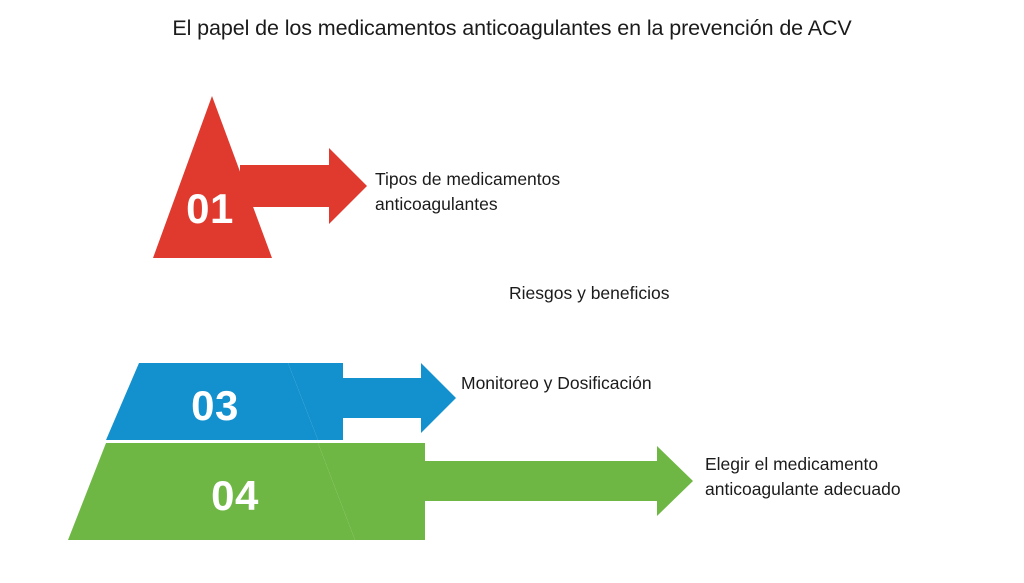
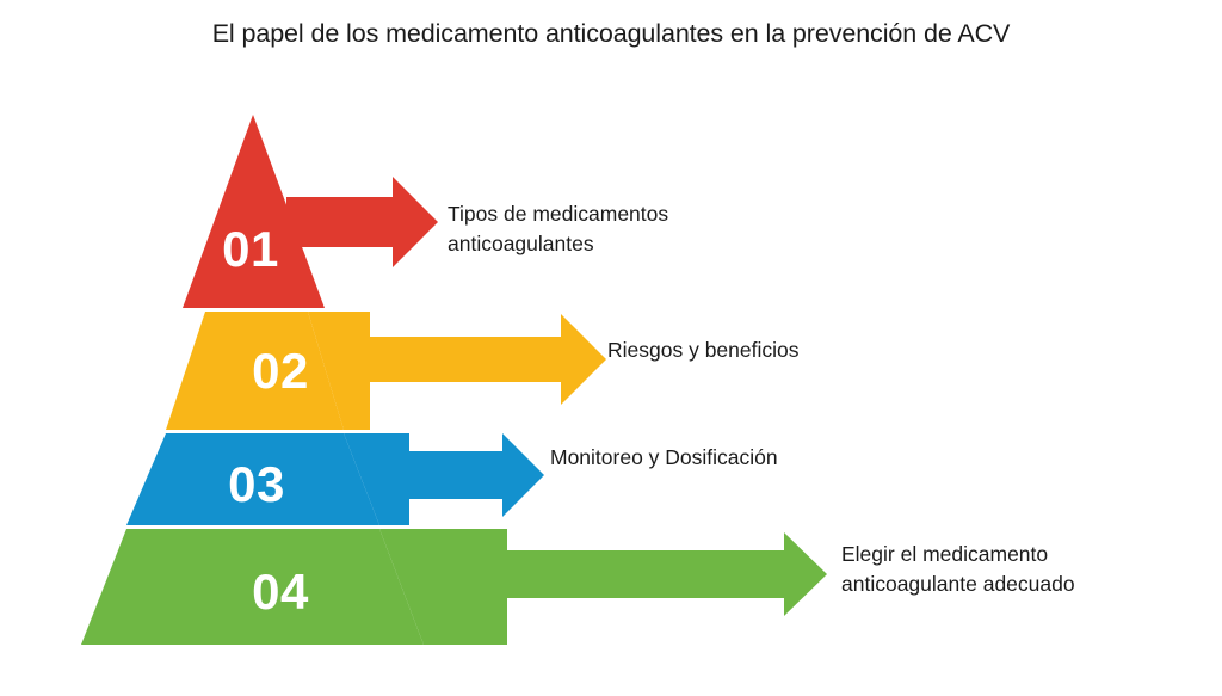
- El papel de los medicamentos anticoagulantes en la prevención de ACV
+ El papel de los medicamento anticoagulantes en la prevención de ACV
  04
  03
+ 02
  01
  Tipos de medicamentos
  anticoagulantes
  Riesgos y beneficios
  Monitoreo y Dosificación
  Elegir el medicamento
  anticoagulante adecuado
